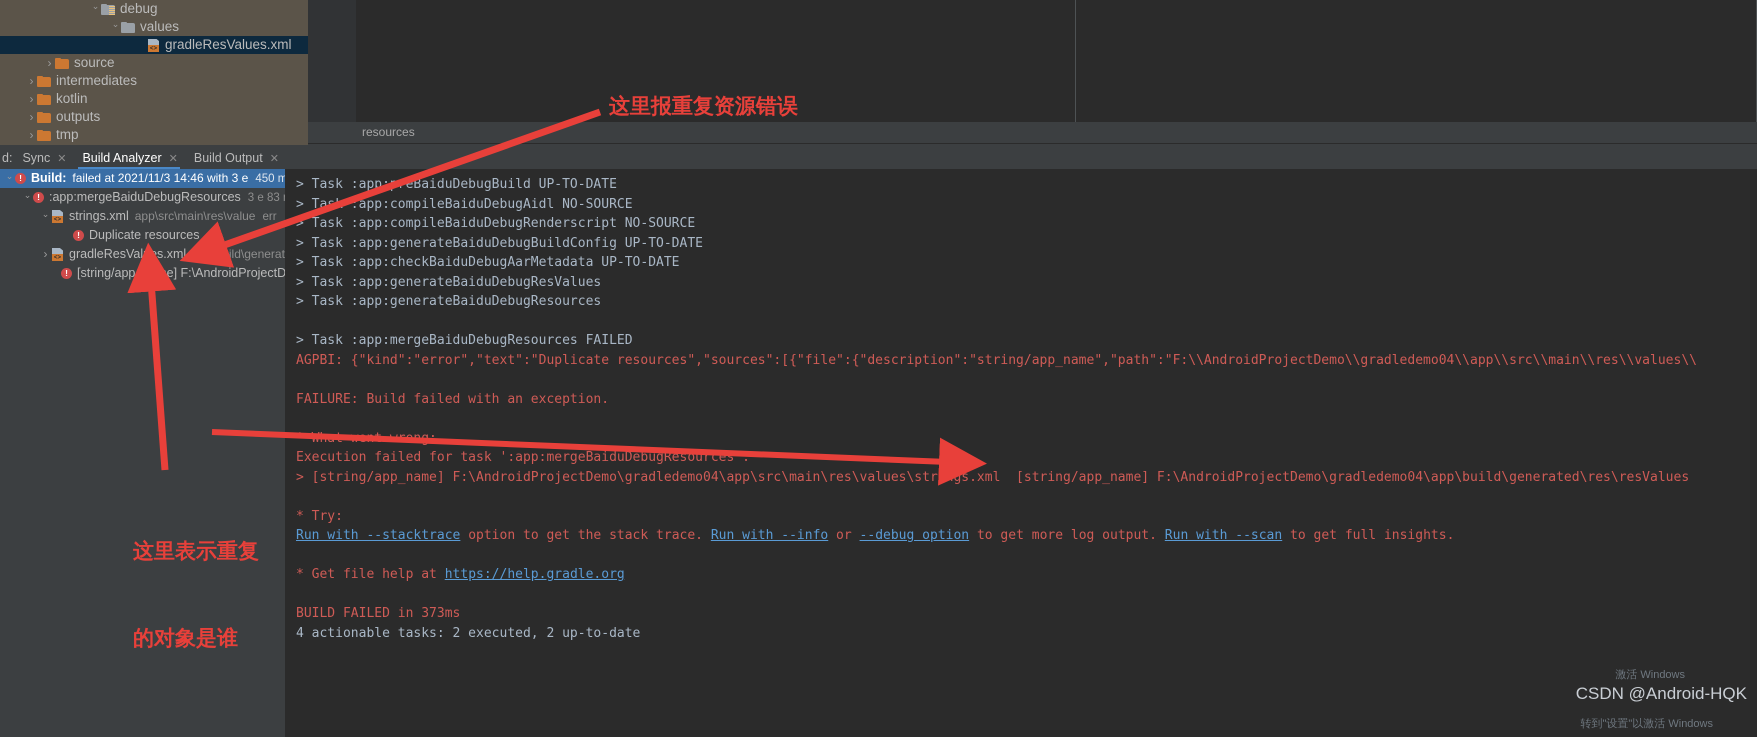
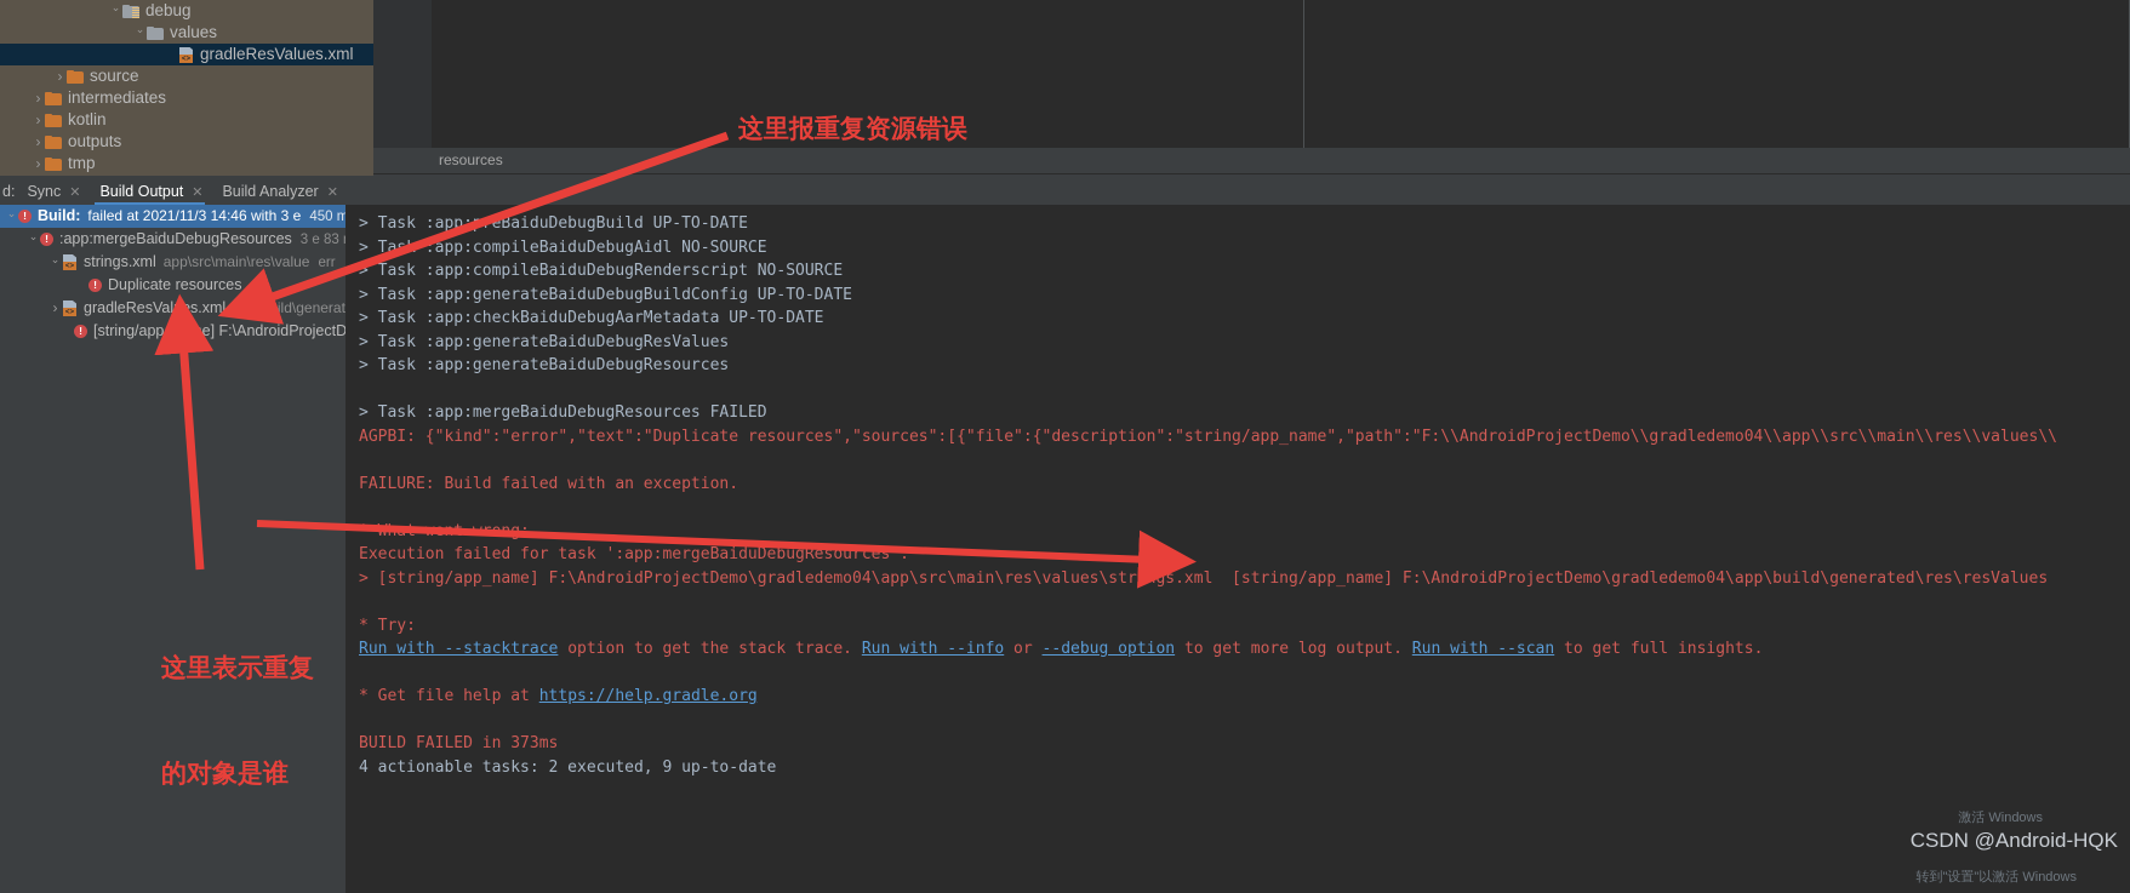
  resources
  debug
  values
  gradleResValues.xml
  source
  intermediates
  kotlin
  outputs
  tmp
  d:
  Sync
  ✕
- Build Analyzer
+ Build Output
  ✕
- Build Output
+ Build Analyzer
  ✕
  Build:
  failed at 2021/11/3 14:46 with 3 e
  450 m
  :app:mergeBaiduDebugResources
  strings.xml
  app\src\main\res\value
  err
  Duplicate resources
  gradleResValues.xml
  app\build\generat
  [string/app_name] F:\AndroidProjectD
  > Task :appeBaiduDebugBuild UP-TO-DATE
  > Ta :app:compileBaiduDebugAidl NO-SOURCE
  > Task :app:compileBaiduDebugRenderscript NO-SOURCE
  > Task :app:generateBaiduDebugBuildConfig UP-TO-DATE
  > Task :app:checkBaiduDebugAarMetadata UP-TO-DATE
  > Task :app:generateBaiduDebugResValues
  > Task :app:generateBaiduDebugResources
  > Task :app:mergeBaiduDebugResources FAILED
  AGPBI: {"kind":"error","text":"Duplicate resources","sources":[{"file":{"description":"string/app_name","path":"F:\\AndroidProjectDemo\\gradledemo04\\app\\src\\main\\res\\values\\
  FAILURE: Build failed with an exception.
  Execution failed for task ':app:mergeBaiduDebugResources'.
  > [string/app_name] F:\AndroidProjectDemo\gradledemo04\app\src\main\res\values\strings.xml [string/app_name] F:\AndroidProjectDemo\gradledemo04\app\build\generated\res\resValues
  * Try:
  Run with --stacktrace option to get the stack trace. Run with --info or --debug option to get more log output. Run with --scan to get full insights.
  * Get file help at https://help.gradle.org
  BUILD FAILED in 373ms
- 4 actionable tasks: 2 executed, 2 up-to-date
+ 4 actionable tasks: 2 executed, 9 up-to-date
  这里报重复资源错误
  这里表示重复
  的对象是谁
  CSDN @Android-HQK
  激活 Windows
  转到"设置"以激活 Windows
